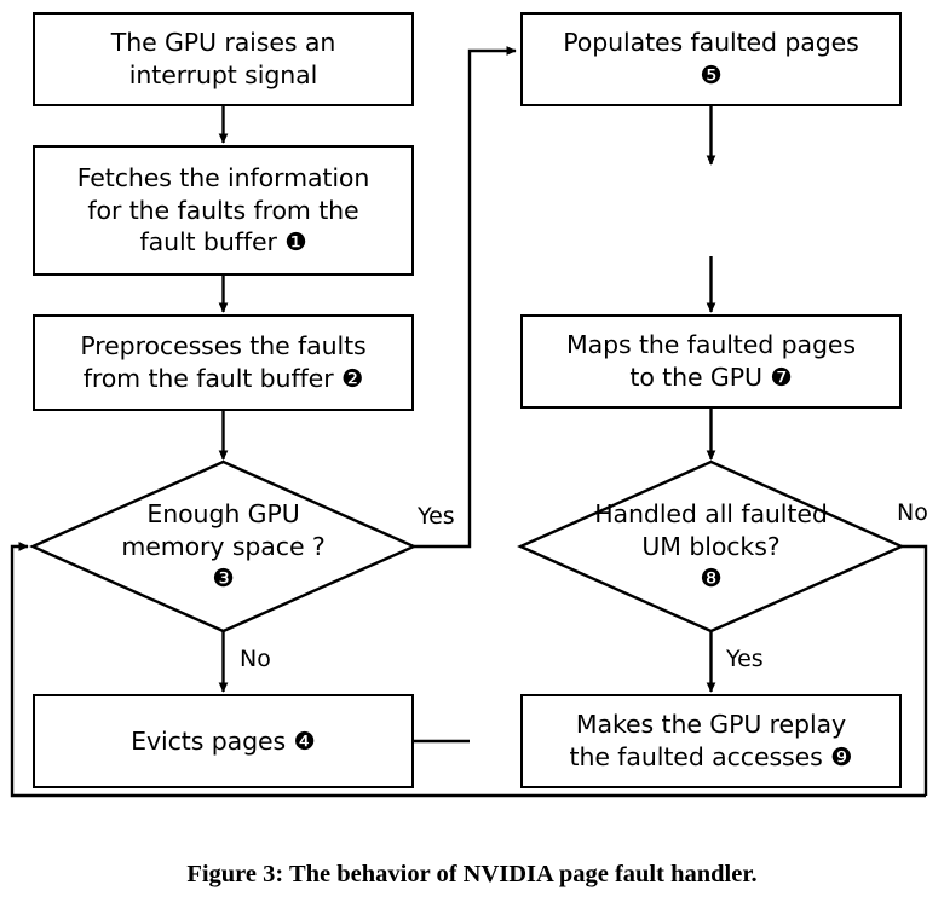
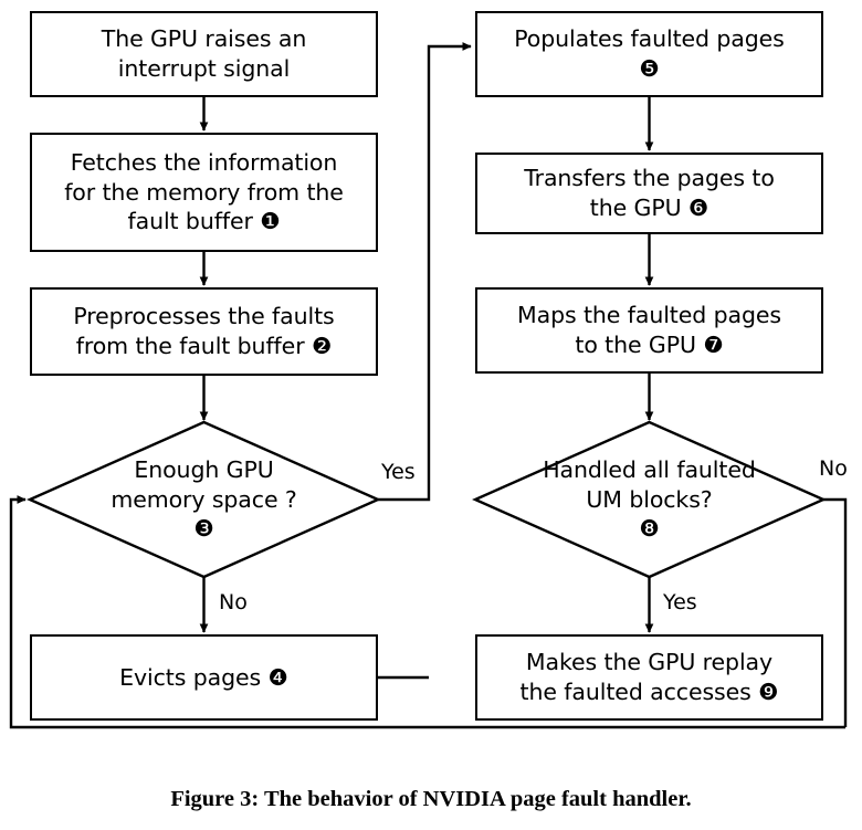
  The GPU raises an
  interrupt signal
  Fetches the information
- for the faults from the
+ for the memory from the
  fault buffer ❶
  Preprocesses the faults
  from the fault buffer ❷
  Enough GPU
  memory space ?
  ❸
  Evicts pages ❹
  Populates faulted pages
  ❺
+ Transfers the pages to
+ the GPU ❻
  Maps the faulted pages
  to the GPU ❼
  Handled all faulted
  UM blocks?
  ❽
  Makes the GPU replay
  the faulted accesses ❾
  Yes
  No
  No
  Yes
  Figure 3: The behavior of NVIDIA page fault handler.
